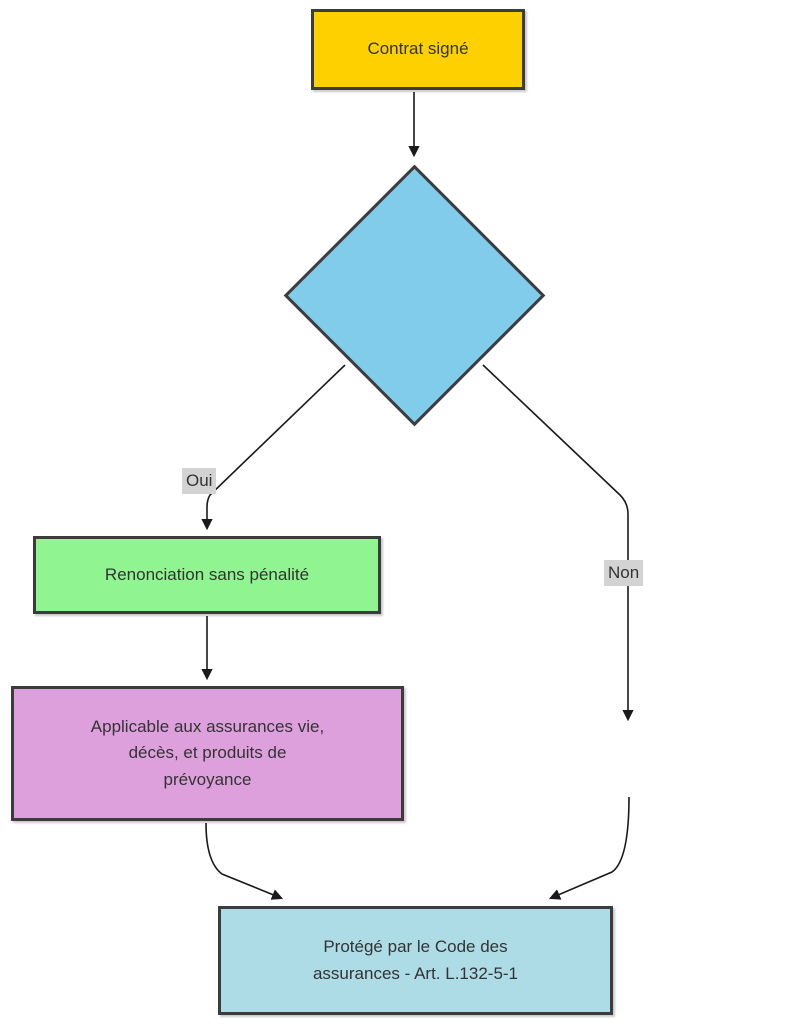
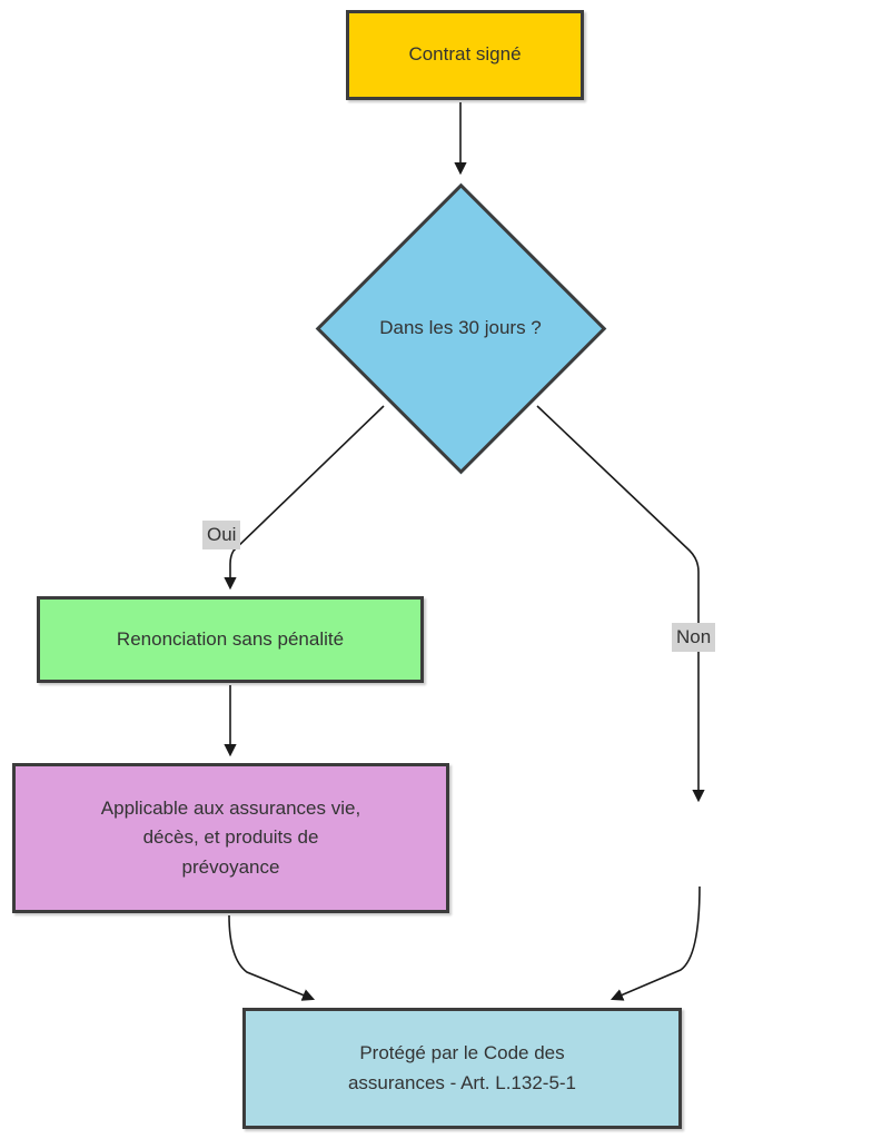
  Contrat signé
+ Dans les 30 jours ?
  Renonciation sans pénalité
  Applicable aux assurances vie,
  décès, et produits de
  prévoyance
  Protégé par le Code des
  assurances - Art. L.132-5-1
  Oui
  Non
